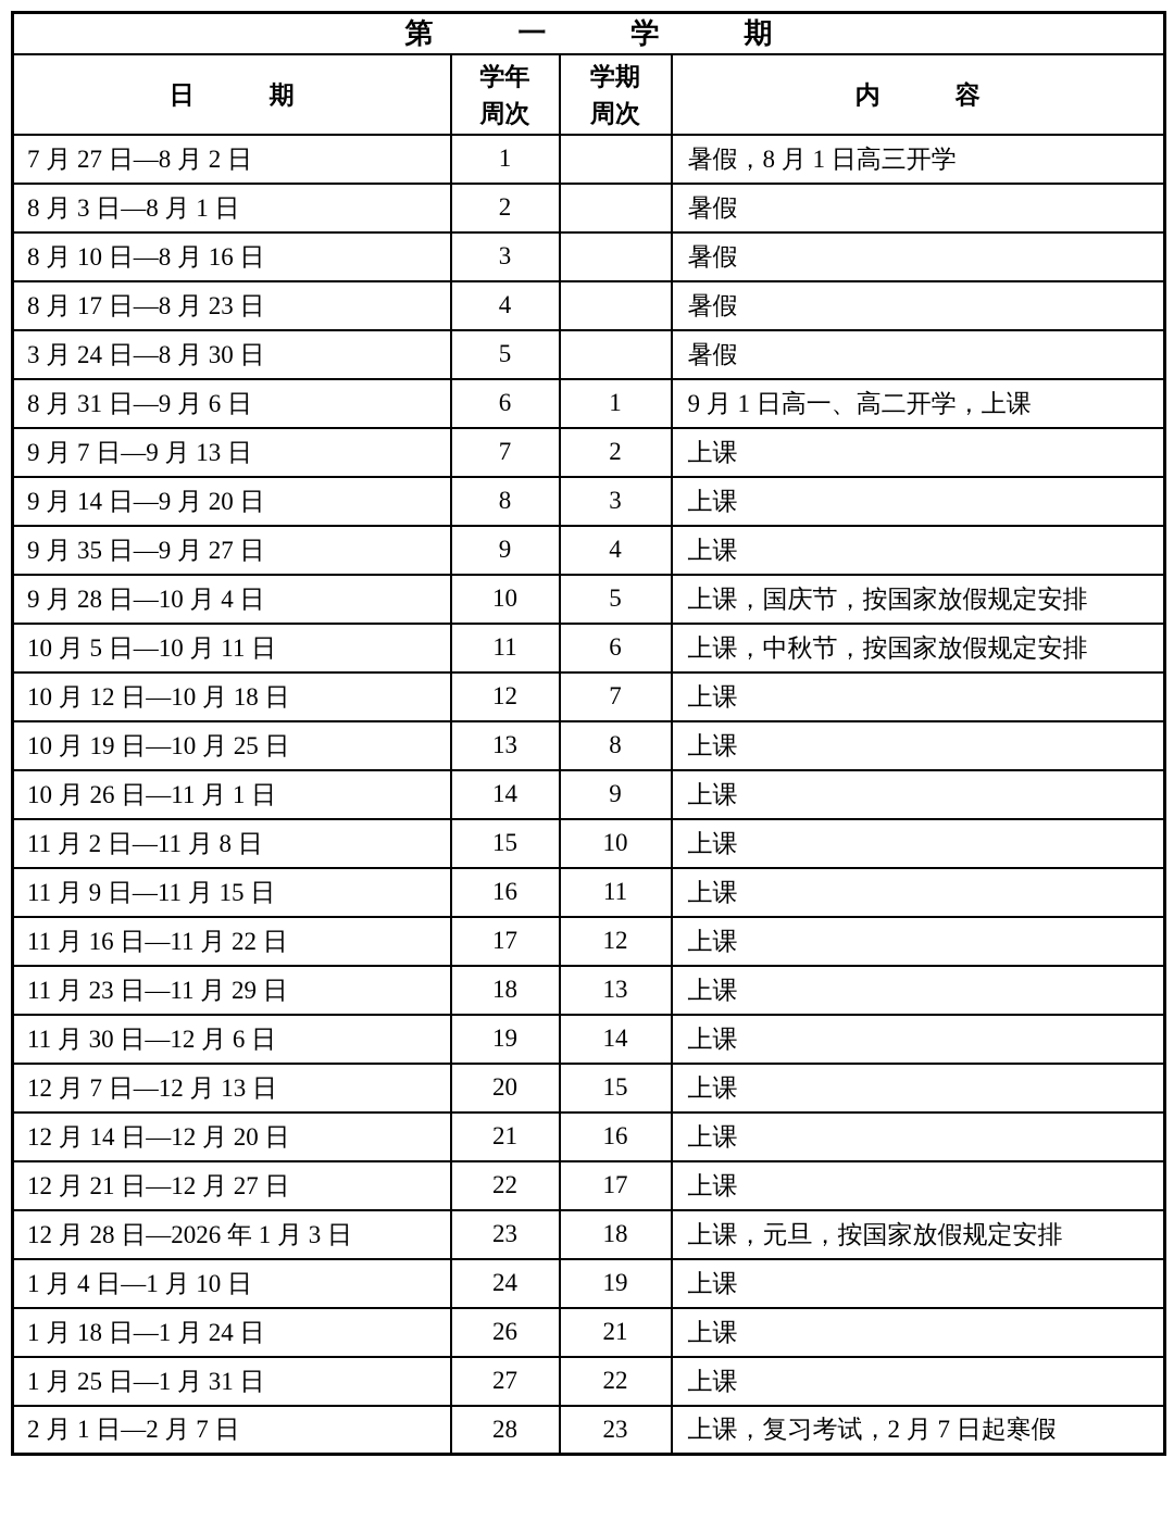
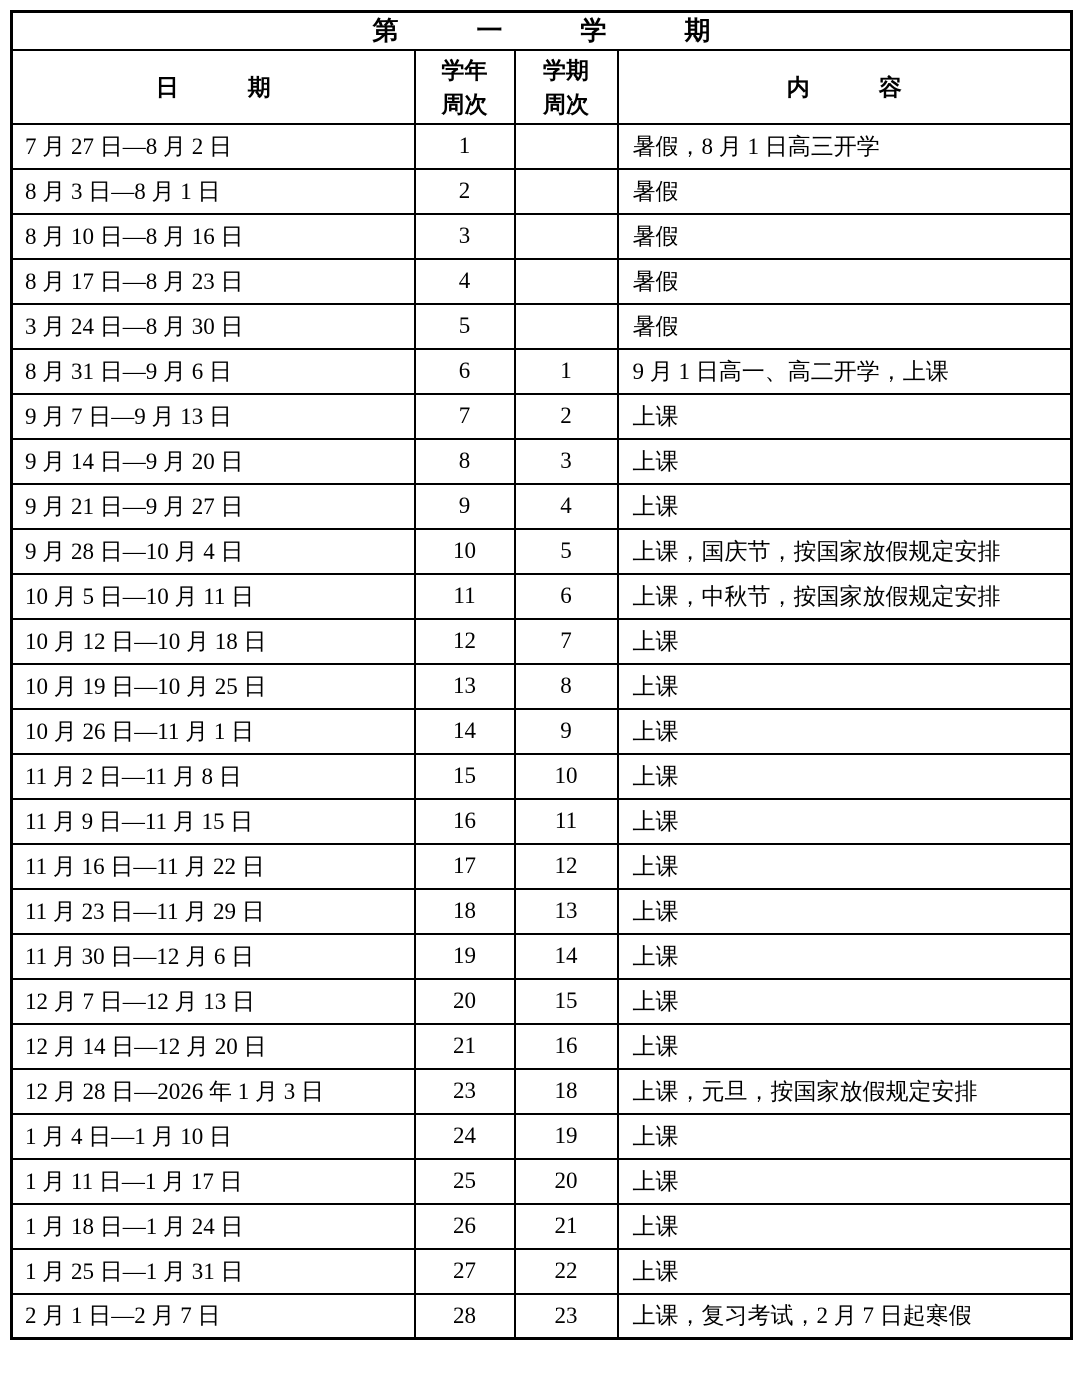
  第 一 学 期
  日 期	学年 周次	学期 周次	内 容
  7 月 27 日—8 月 2 日	1		暑假，8 月 1 日高三开学
  8 月 3 日—8 月 1 日	2		暑假
  8 月 10 日—8 月 16 日	3		暑假
  8 月 17 日—8 月 23 日	4		暑假
  3 月 24 日—8 月 30 日	5		暑假
  8 月 31 日—9 月 6 日	6	1	9 月 1 日高一、高二开学，上课
  9 月 7 日—9 月 13 日	7	2	上课
  9 月 14 日—9 月 20 日	8	3	上课
- 9 月 35 日—9 月 27 日	9	4	上课
+ 9 月 21 日—9 月 27 日	9	4	上课
  9 月 28 日—10 月 4 日	10	5	上课，国庆节，按国家放假规定安排
  10 月 5 日—10 月 11 日	11	6	上课，中秋节，按国家放假规定安排
  10 月 12 日—10 月 18 日	12	7	上课
  10 月 19 日—10 月 25 日	13	8	上课
  10 月 26 日—11 月 1 日	14	9	上课
  11 月 2 日—11 月 8 日	15	10	上课
  11 月 9 日—11 月 15 日	16	11	上课
  11 月 16 日—11 月 22 日	17	12	上课
  11 月 23 日—11 月 29 日	18	13	上课
  11 月 30 日—12 月 6 日	19	14	上课
  12 月 7 日—12 月 13 日	20	15	上课
  12 月 14 日—12 月 20 日	21	16	上课
- 12 月 21 日—12 月 27 日	22	17	上课
  12 月 28 日—2026 年 1 月 3 日	23	18	上课，元旦，按国家放假规定安排
  1 月 4 日—1 月 10 日	24	19	上课
+ 1 月 11 日—1 月 17 日	25	20	上课
  1 月 18 日—1 月 24 日	26	21	上课
  1 月 25 日—1 月 31 日	27	22	上课
  2 月 1 日—2 月 7 日	28	23	上课，复习考试，2 月 7 日起寒假
